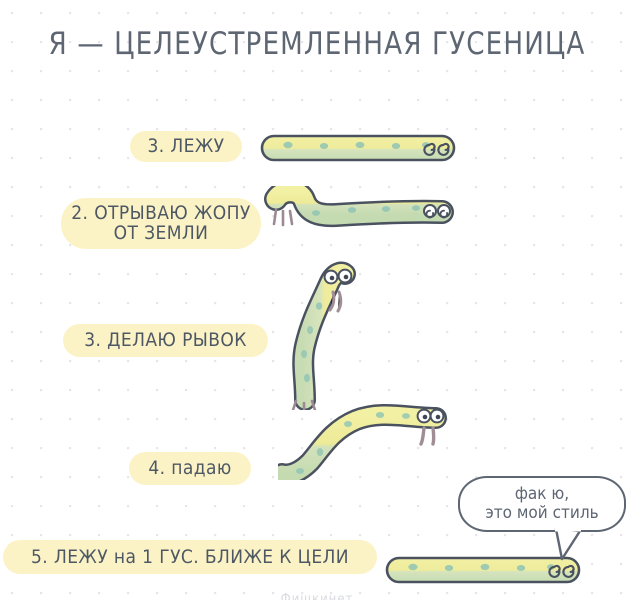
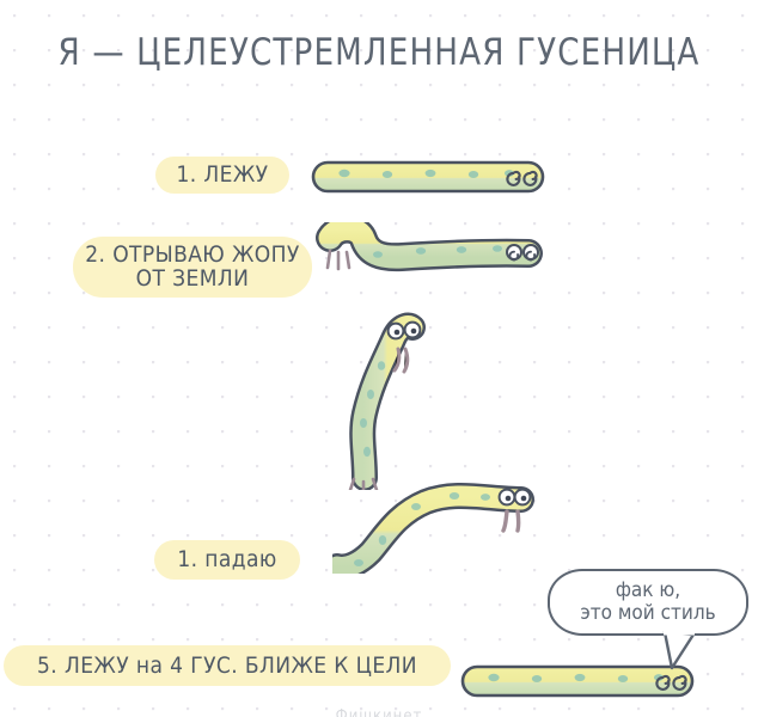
  Я — ЦЕЛЕУСТРЕМЛЕННАЯ ГУСЕНИЦА
- 3. ЛЕЖУ
+ 1. ЛЕЖУ
  2. ОТРЫВАЮ ЖОПУ
  ОТ ЗЕМЛИ
- 3. ДЕЛАЮ РЫВОК
- 4. падаю
+ 1. падаю
- 5. ЛЕЖУ на 1 ГУС. БЛИЖЕ К ЦЕЛИ
+ 5. ЛЕЖУ на 4 ГУС. БЛИЖЕ К ЦЕЛИ
  фак ю,
  это мой стиль
